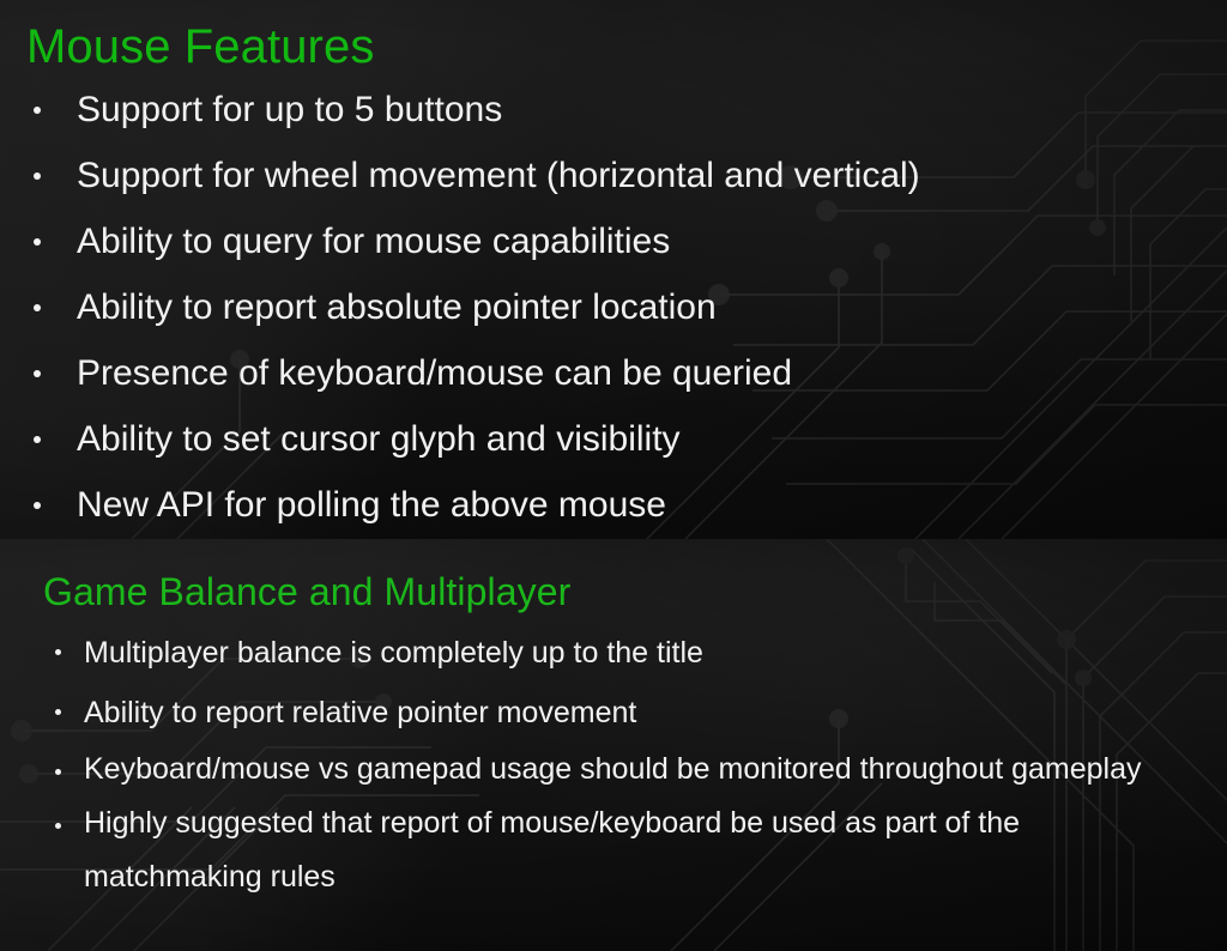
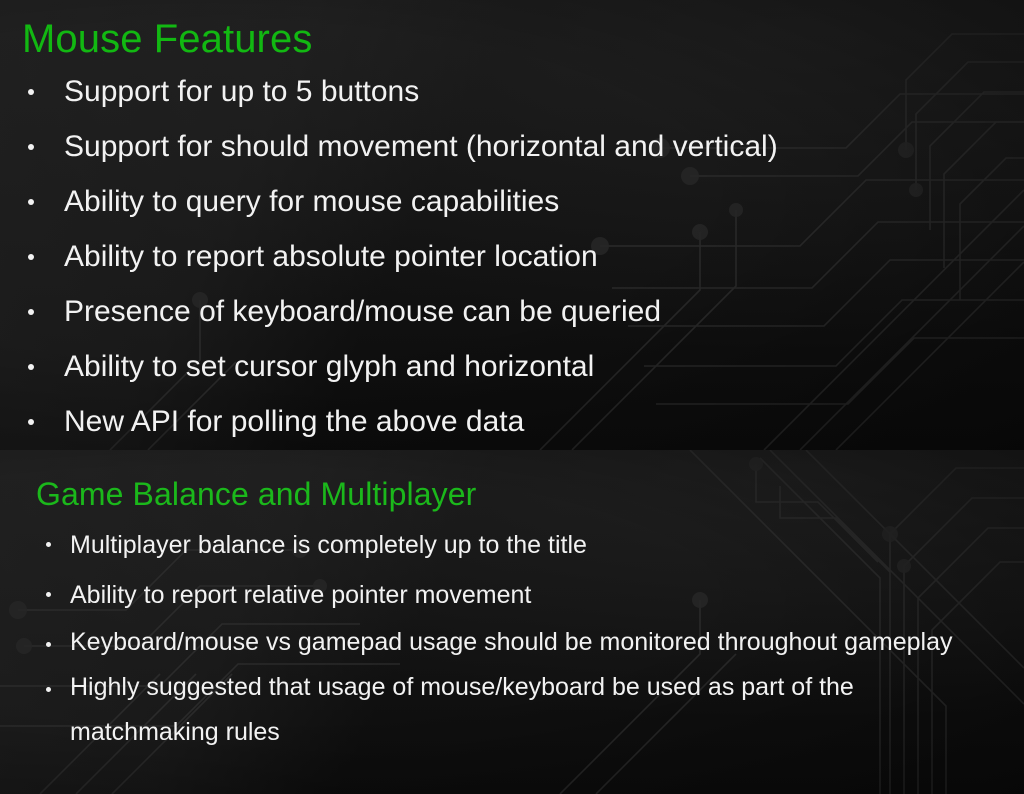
  Mouse Features
  Support for up to 5 buttons
- Support for wheel movement (horizontal and vertical)
+ Support for should movement (horizontal and vertical)
  Ability to query for mouse capabilities
  Ability to report absolute pointer location
  Presence of keyboard/mouse can be queried
- Ability to set cursor glyph and visibility
+ Ability to set cursor glyph and horizontal
- New API for polling the above mouse
+ New API for polling the above data
  Game Balance and Multiplayer
  Multiplayer balance is completely up to the title
  Ability to report relative pointer movement
  Keyboard/mouse vs gamepad usage should be monitored throughout gameplay
- Highly suggested that report of mouse/keyboard be used as part of the matchmaking rules
+ Highly suggested that usage of mouse/keyboard be used as part of the matchmaking rules
